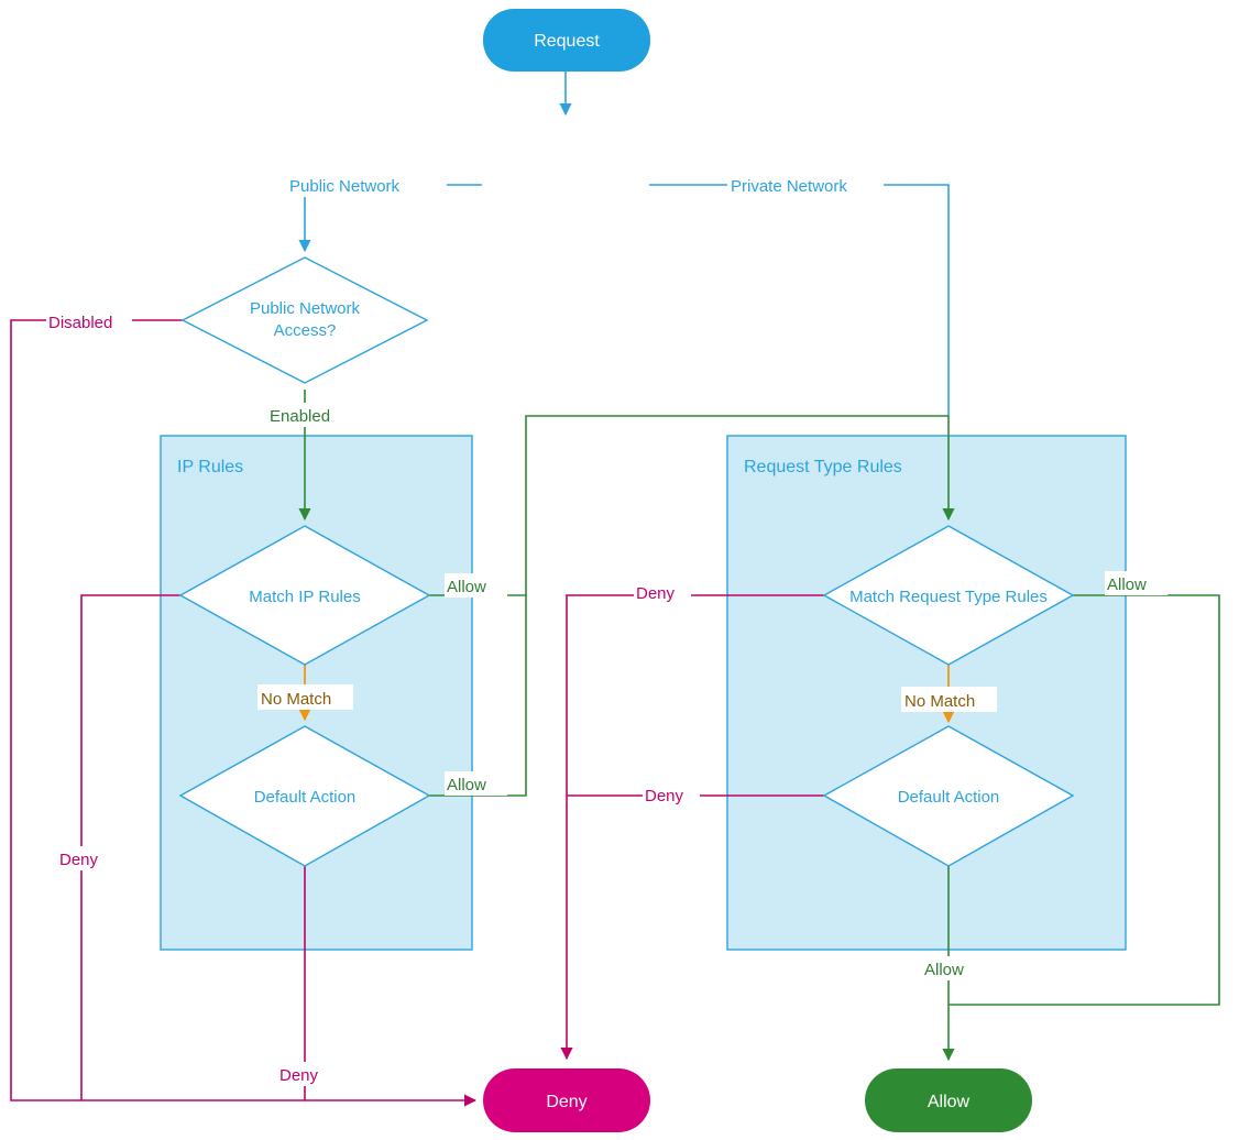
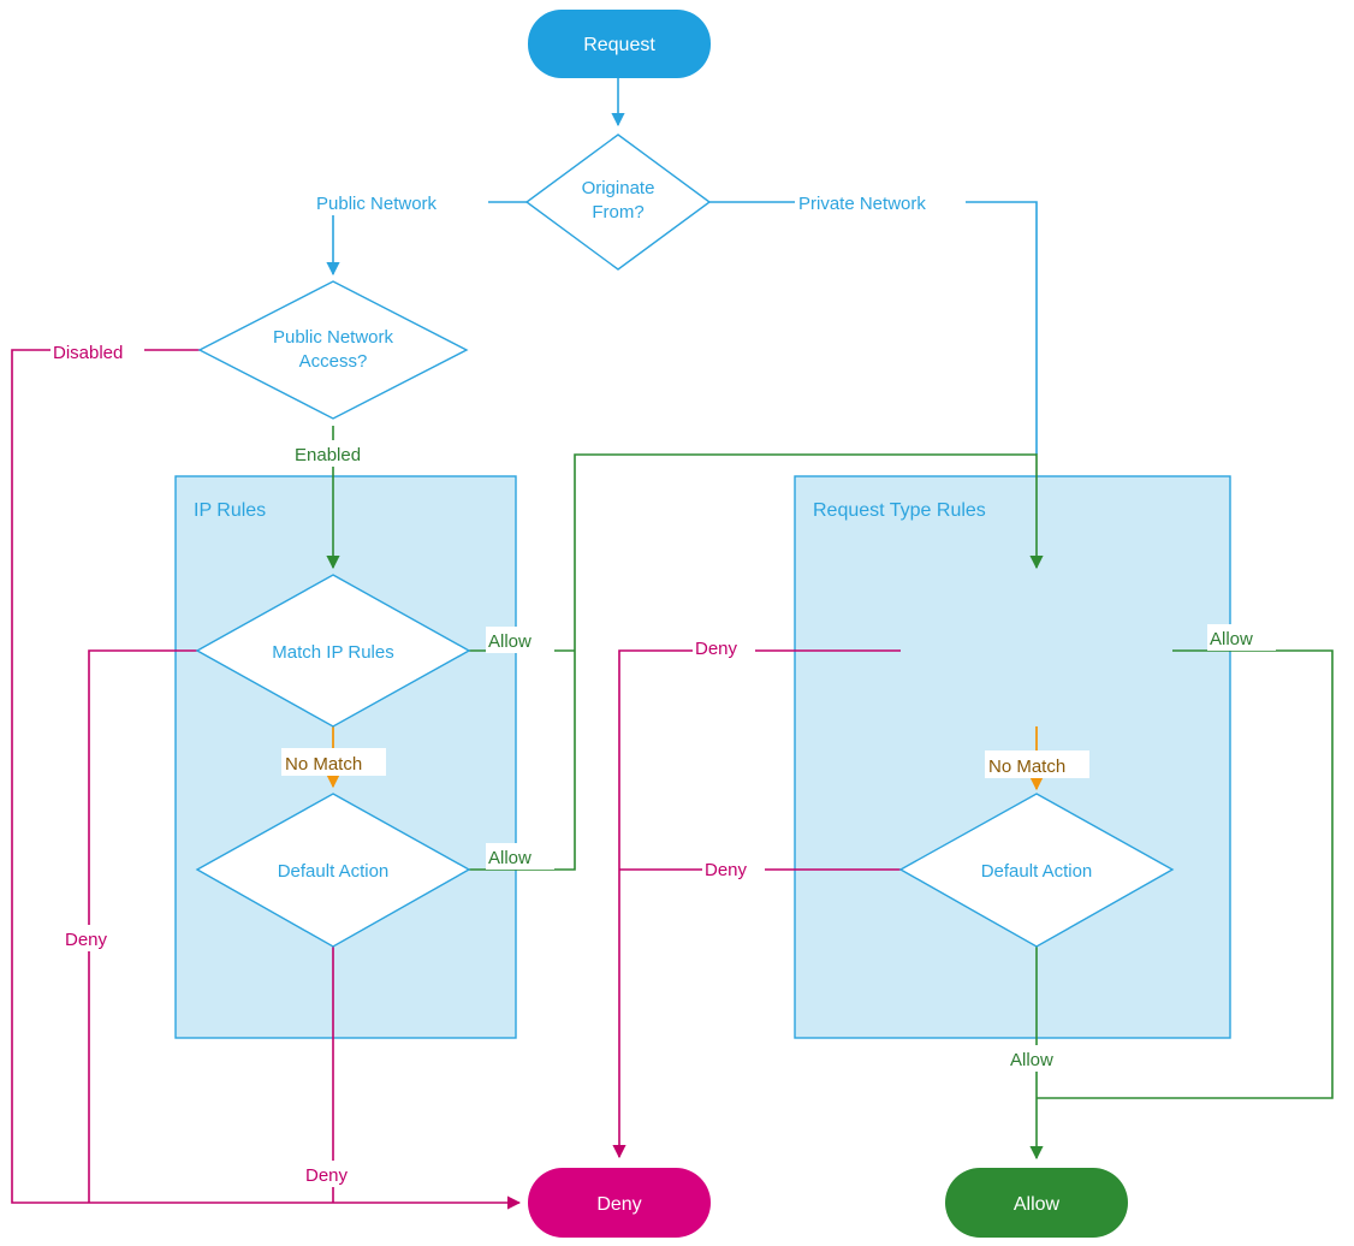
  IP Rules
  Request Type Rules
+ Originate
+ From?
  Public Network
  Access?
  Match IP Rules
  Default Action
- Match Request Type Rules
  Default Action
  Request
  Deny
  Allow
  Public Network
  Private Network
  Disabled
  Enabled
  Allow
  Deny
  No Match
  Allow
  Deny
  Allow
  Deny
  No Match
  Allow
  Deny
